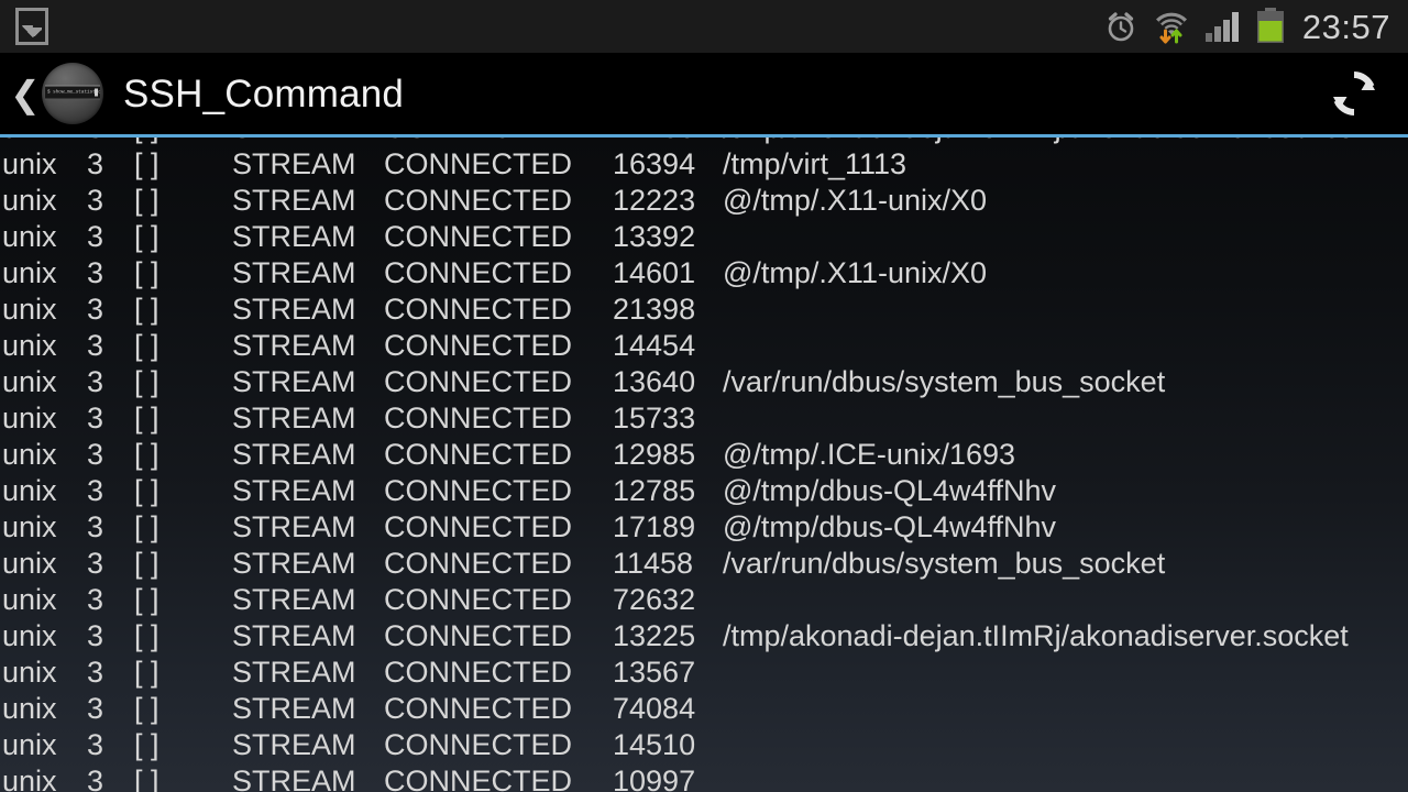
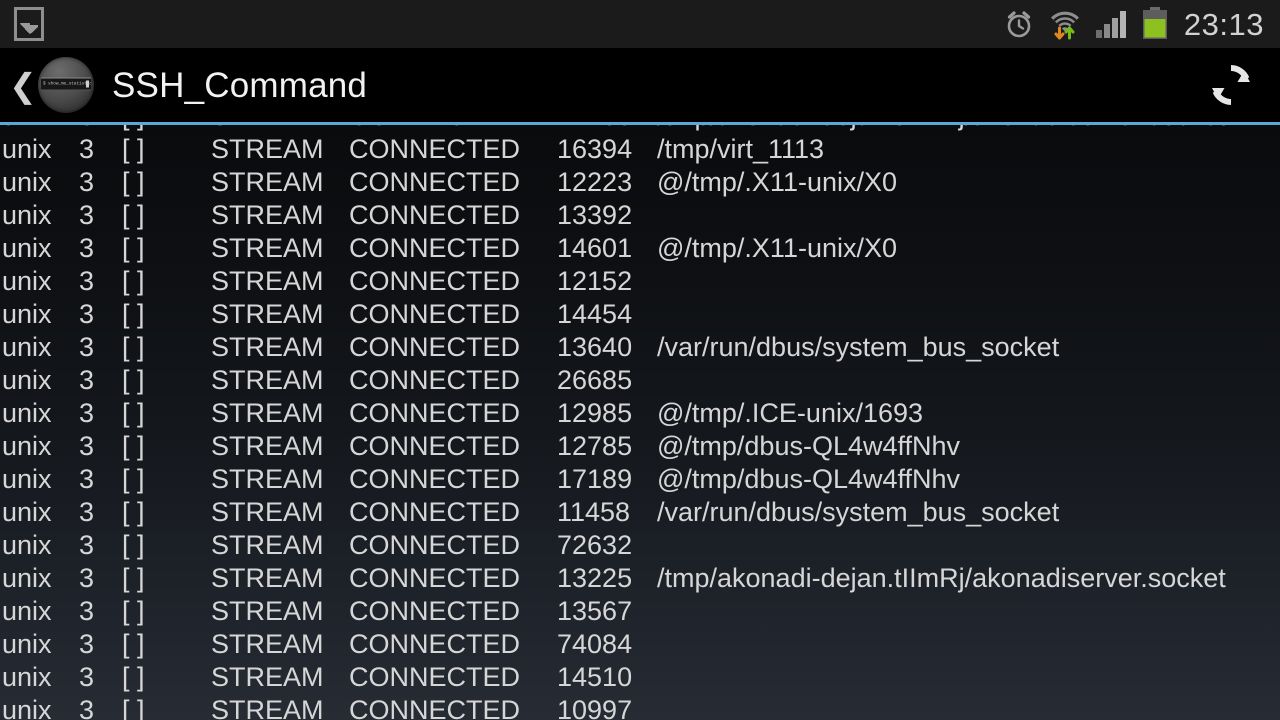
- 23:57
+ 23:13
  ❮
  SSH_Command
  unix
  3
  [ ]
  STREAM
  CONNECTED
  16394
  /tmp/virt_1113
  unix
  3
  [ ]
  STREAM
  CONNECTED
  12223
  @/tmp/.X11-unix/X0
  unix
  3
  [ ]
  STREAM
  CONNECTED
  13392
  unix
  3
  [ ]
  STREAM
  CONNECTED
  14601
  @/tmp/.X11-unix/X0
  unix
  3
  [ ]
  STREAM
  CONNECTED
- 21398
+ 12152
  unix
  3
  [ ]
  STREAM
  CONNECTED
  14454
  unix
  3
  [ ]
  STREAM
  CONNECTED
  13640
  /var/run/dbus/system_bus_socket
  unix
  3
  [ ]
  STREAM
  CONNECTED
- 15733
+ 26685
  unix
  3
  [ ]
  STREAM
  CONNECTED
  12985
  @/tmp/.ICE-unix/1693
  unix
  3
  [ ]
  STREAM
  CONNECTED
  12785
  @/tmp/dbus-QL4w4ffNhv
  unix
  3
  [ ]
  STREAM
  CONNECTED
  17189
  @/tmp/dbus-QL4w4ffNhv
  unix
  3
  [ ]
  STREAM
  CONNECTED
  11458
  /var/run/dbus/system_bus_socket
  unix
  3
  [ ]
  STREAM
  CONNECTED
  72632
  unix
  3
  [ ]
  STREAM
  CONNECTED
  13225
  /tmp/akonadi-dejan.tIImRj/akonadiserver.socket
  unix
  3
  [ ]
  STREAM
  CONNECTED
  13567
  unix
  3
  [ ]
  STREAM
  CONNECTED
  74084
  unix
  3
  [ ]
  STREAM
  CONNECTED
  14510
  unix
  3
  [ ]
  STREAM
  CONNECTED
  10997
